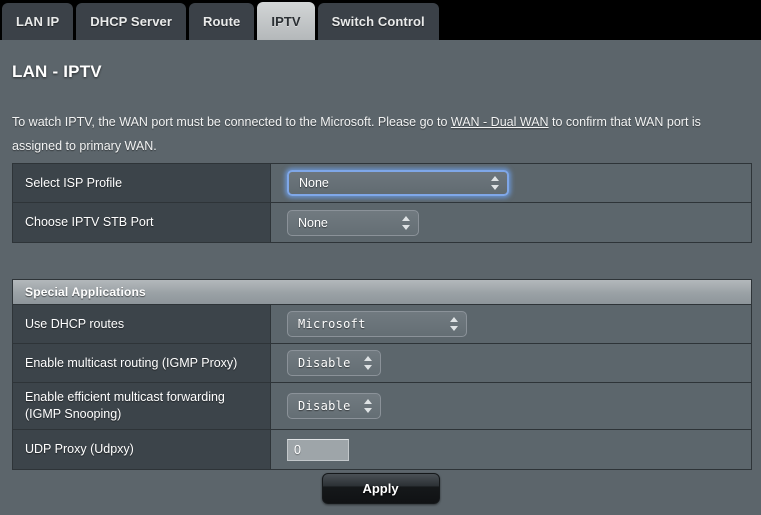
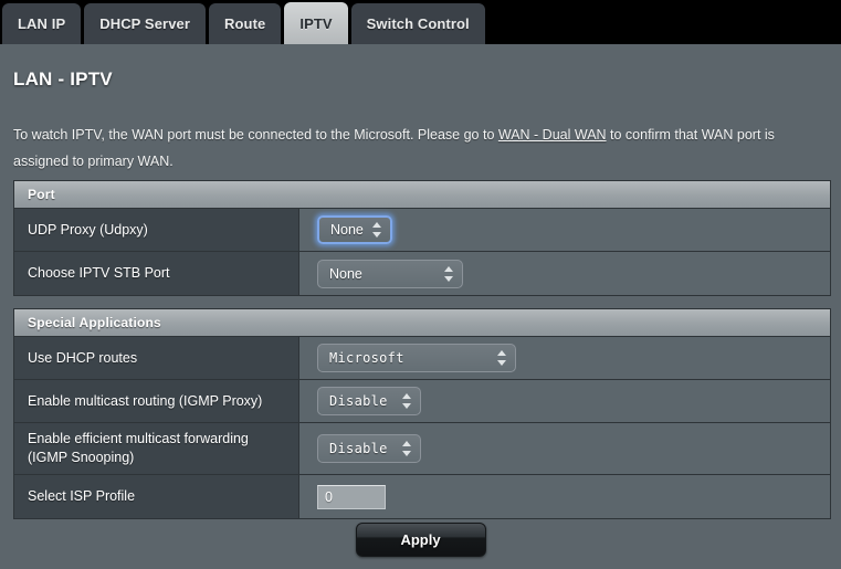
  LAN IP
  DHCP Server
  Route
  IPTV
  Switch Control
  LAN - IPTV
  To watch IPTV, the WAN port must be connected to the Microsoft. Please go to WAN - Dual WAN to confirm that WAN port is assigned to primary WAN.
+ Port
- Select ISP Profile
+ UDP Proxy (Udpxy)
  None
  Choose IPTV STB Port
  None
  Special Applications
  Use DHCP routes
  Microsoft
  Enable multicast routing (IGMP Proxy)
  Disable
  Enable efficient multicast forwarding (IGMP Snooping)
  Disable
- UDP Proxy (Udpxy)
+ Select ISP Profile
  0
  Apply
